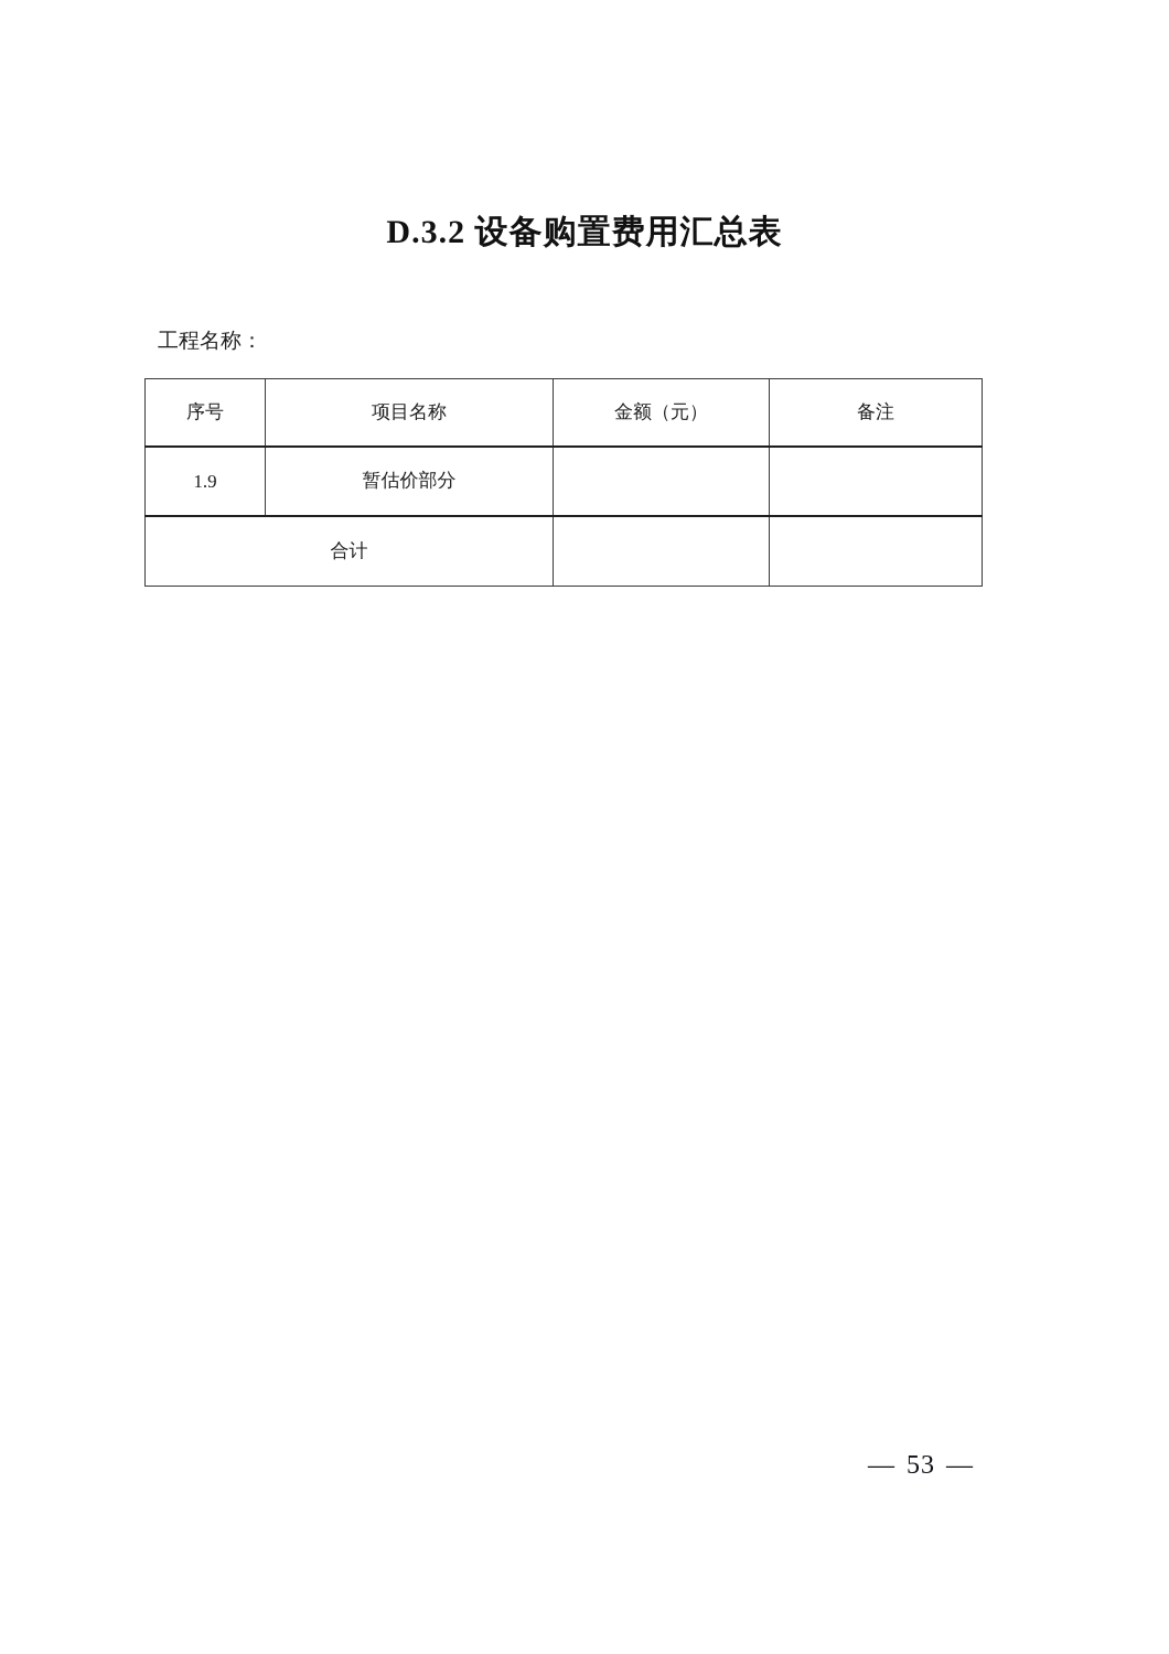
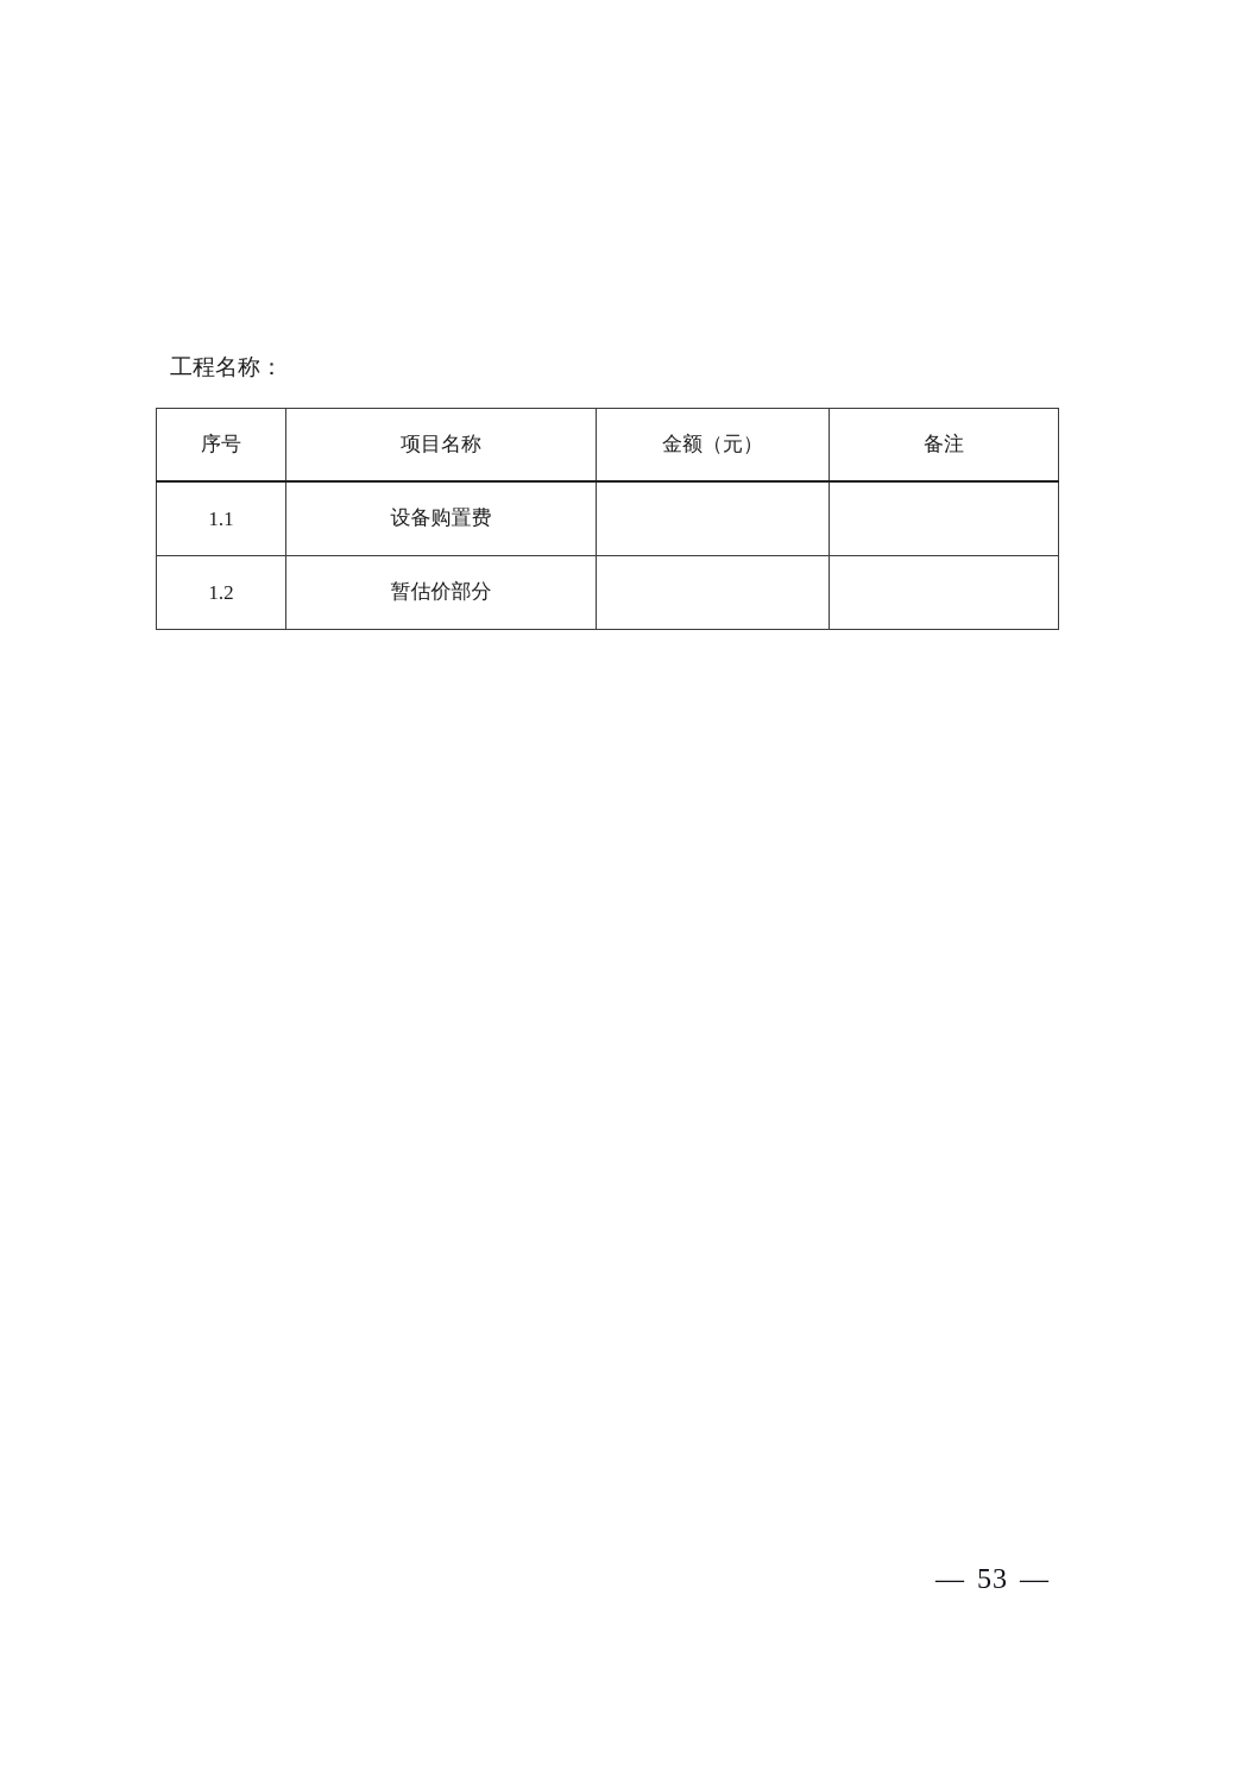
- D.3.2 设备购置费用汇总表
  工程名称：
  序号	项目名称	金额（元）	备注
+ 1.1	设备购置费
- 1.9	暂估价部分
+ 1.2	暂估价部分
- 合计
  — 53 —
